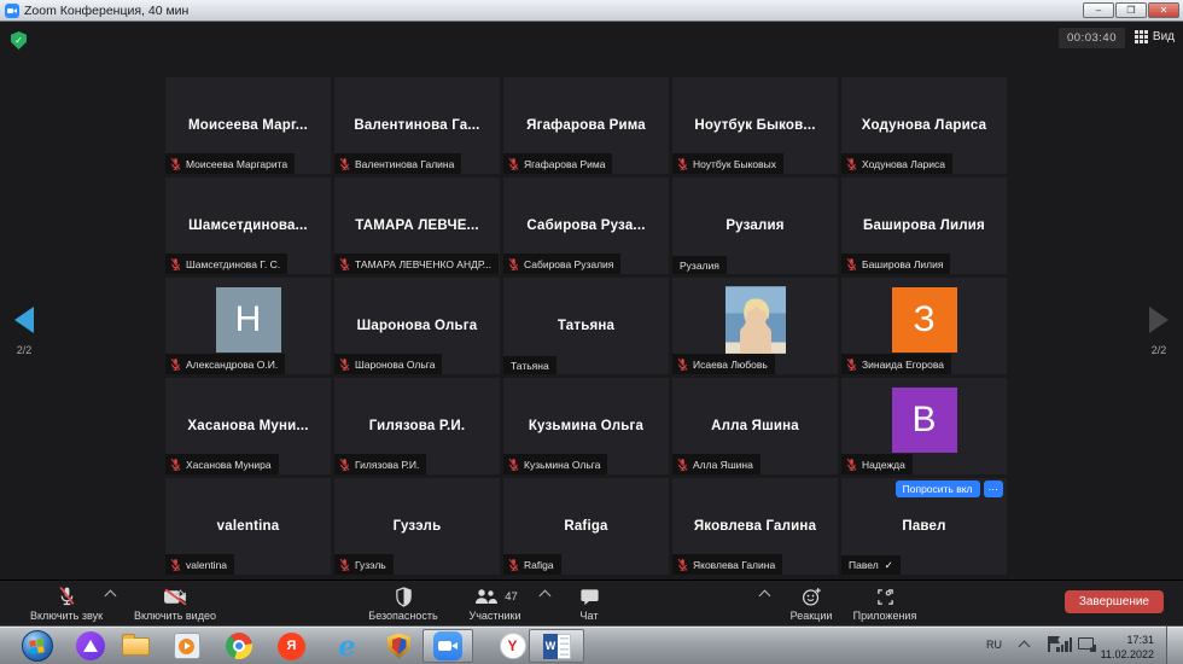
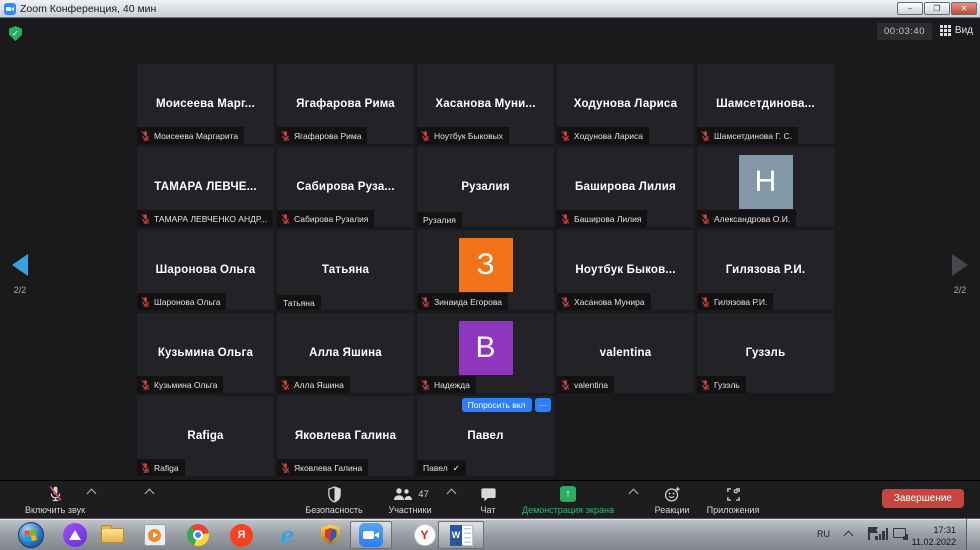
  Zoom Конференция, 40 мин
  –
  ❐
  ✕
  00:03:40
  Вид
  2/2
  2/2
  Моисеева Марг...
  Моисеева Маргарита
- Валентинова Га...
- Валентинова Галина
  Ягафарова Рима
  Ягафарова Рима
- Ноутбук Быков...
+ Хасанова Муни...
  Ноутбук Быковых
  Ходунова Лариса
  Ходунова Лариса
  Шамсетдинова...
  Шамсетдинова Г. С.
  ТАМАРА ЛЕВЧЕ...
  ТАМАРА ЛЕВЧЕНКО АНДР...
  Сабирова Руза...
  Сабирова Рузалия
  Рузалия
  Рузалия
  Баширова Лилия
  Баширова Лилия
  Н
  Александрова О.И.
  Шаронова Ольга
  Шаронова Ольга
  Татьяна
  Татьяна
- Исаева Любовь
  З
  Зинаида Егорова
- Хасанова Муни...
+ Ноутбук Быков...
  Хасанова Мунира
  Гилязова Р.И.
  Гилязова Р.И.
  Кузьмина Ольга
  Кузьмина Ольга
  Алла Яшина
  Алла Яшина
  В
  Надежда
  valentina
  valentina
  Гузэль
  Гузэль
  Rafiga
  Rafiga
  Яковлева Галина
  Яковлева Галина
  Павел
  Павел
  ✓
  Попросить вкл
  ⋯
  Включить звук
- Включить видео
  Безопасность
  47
  Участники
  Чат
+ ↑
+ Демонстрация экрана
  Реакции
  Приложения
  Завершение
  Я
  e
  Y
  W
  RU
  17:31
  11.02.2022
